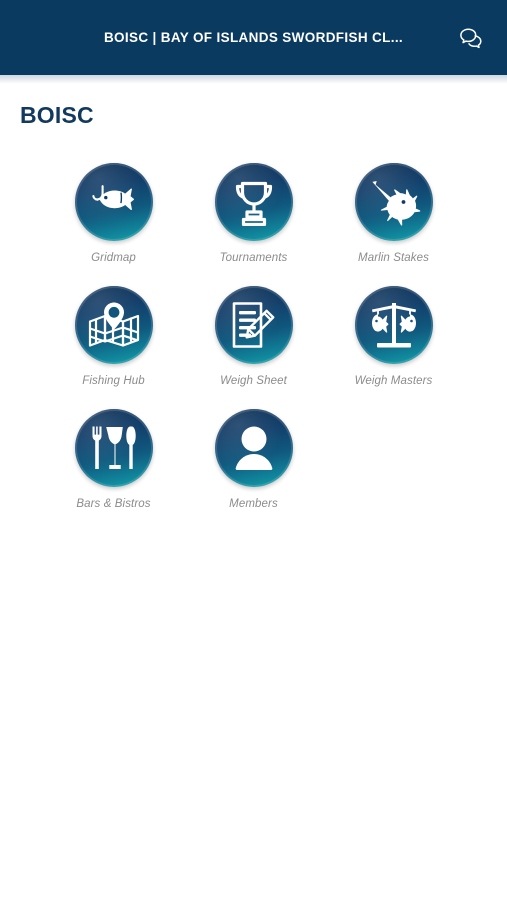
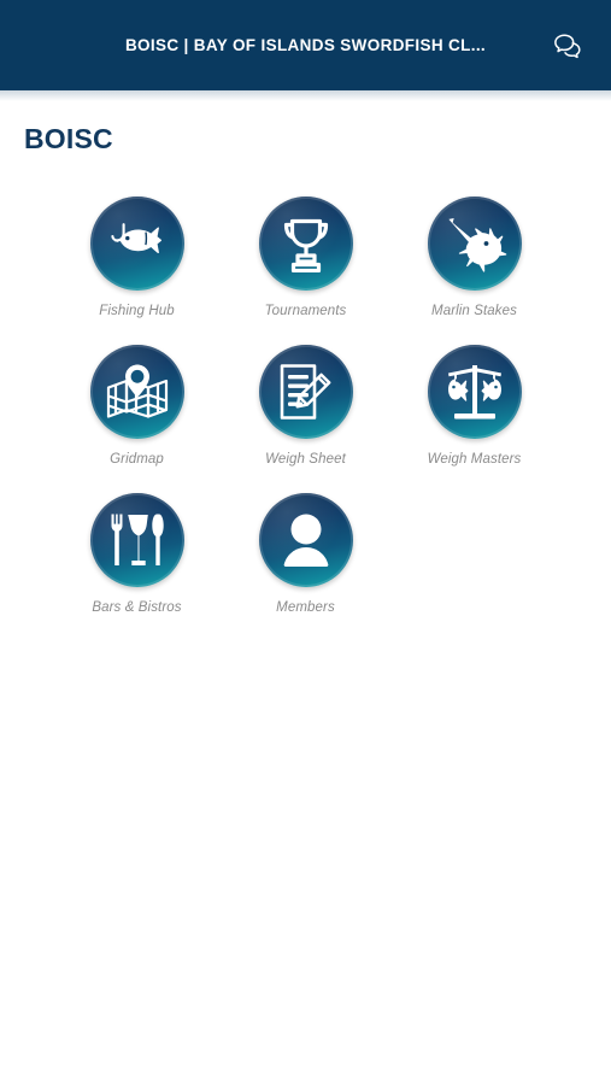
  BOISC | BAY OF ISLANDS SWORDFISH CL...
  BOISC
- Gridmap
+ Fishing Hub
  Tournaments
  Marlin Stakes
- Fishing Hub
+ Gridmap
  Weigh Sheet
  Weigh Masters
  Bars & Bistros
  Members
